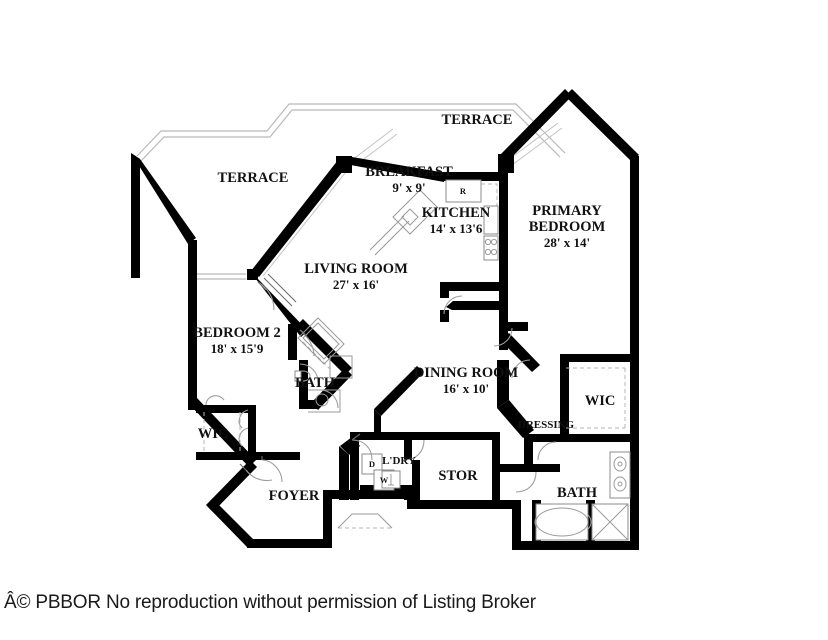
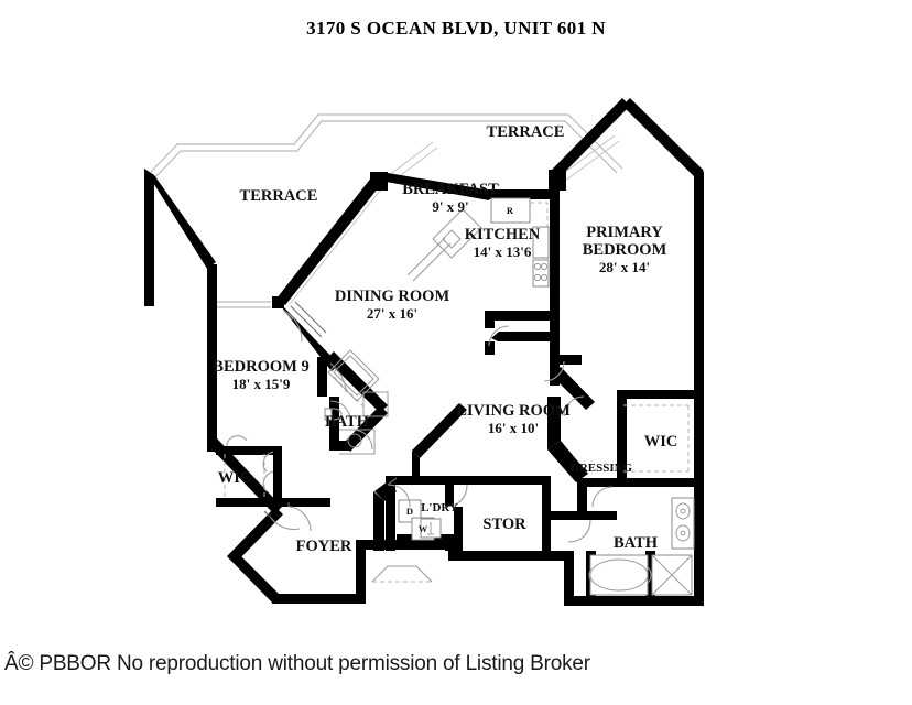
+ 3170 S OCEAN BLVD, UNIT 601 N
  TERRACE
  TERRACE
  BREAKFAST
  9' x 9'
  KITCHEN
  14' x 13'6
  PRIMARY
  BEDROOM
  28' x 14'
- LIVING ROOM
+ DINING ROOM
  27' x 16'
- BEDROOM 2
+ BEDROOM 9
  18' x 15'9
- DINING ROOM
+ LIVING ROOM
  16' x 10'
  BATH
  BATH
  WIC
  WIC
  DRESSING
  FOYER
  STOR
  L'DRY
  R
  D
  W
  Â© PBBOR No reproduction without permission of Listing Broker
